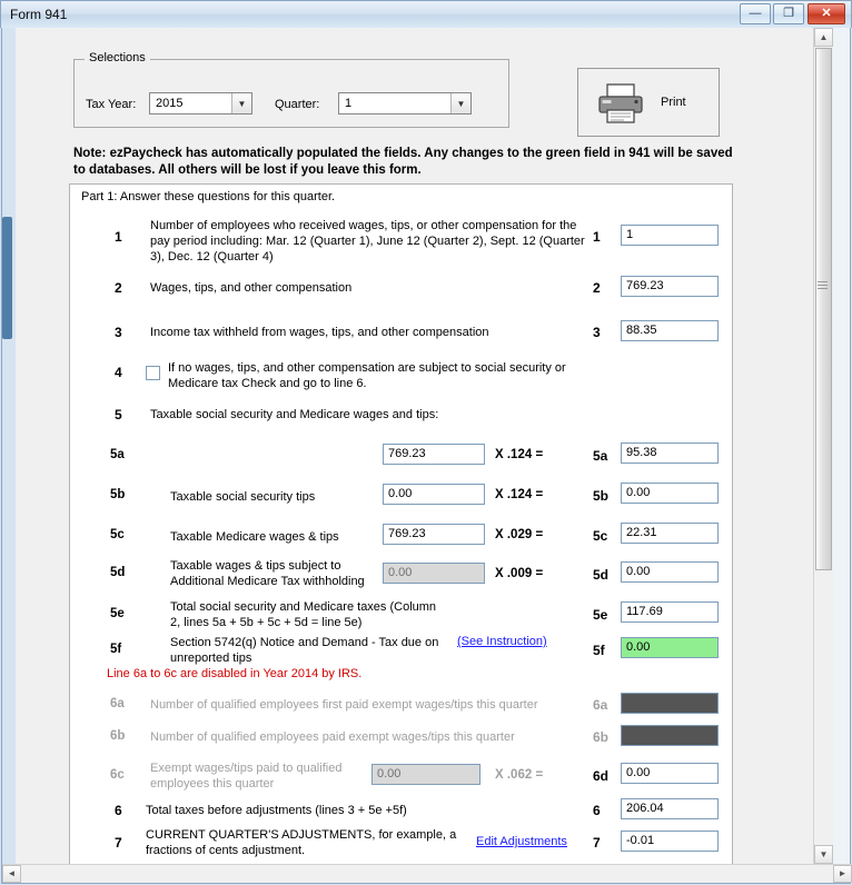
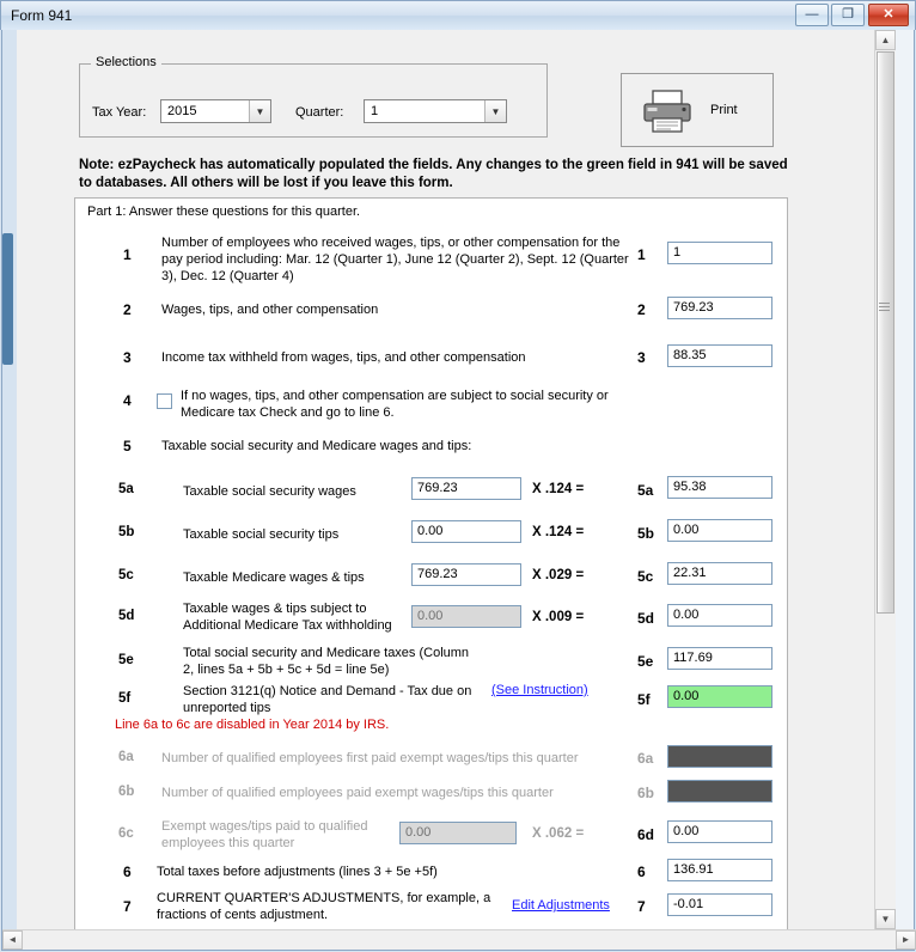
  Form 941
  —
  ❐
  ✕
  Selections
  Tax Year:
  2015
  ▼
  Quarter:
  1
  ▼
  Print
  Note: ezPaycheck has automatically populated the fields. Any changes to the green field in 941 will be saved to databases. All others will be lost if you leave this form.
  Part 1: Answer these questions for this quarter.
  1
  Number of employees who received wages, tips, or other compensation for the pay period including: Mar. 12 (Quarter 1), June 12 (Quarter 2), Sept. 12 (Quarter 3), Dec. 12 (Quarter 4)
  1
  1
  2
  Wages, tips, and other compensation
  2
  769.23
  3
  Income tax withheld from wages, tips, and other compensation
  3
  88.35
  4
  If no wages, tips, and other compensation are subject to social security or Medicare tax Check and go to line 6.
  5
  Taxable social security and Medicare wages and tips:
  5a
+ Taxable social security wages
  769.23
  X .124 =
  5a
  95.38
  5b
  Taxable social security tips
  0.00
  X .124 =
  5b
  0.00
  5c
  Taxable Medicare wages & tips
  769.23
  X .029 =
  5c
  22.31
  5d
  Taxable wages & tips subject to Additional Medicare Tax withholding
  0.00
  X .009 =
  5d
  0.00
  5e
  Total social security and Medicare taxes (Column 2, lines 5a + 5b + 5c + 5d = line 5e)
  5e
  117.69
  5f
- Section 5742(q) Notice and Demand - Tax due on unreported tips
+ Section 3121(q) Notice and Demand - Tax due on unreported tips
  (See Instruction)
  5f
  0.00
  Line 6a to 6c are disabled in Year 2014 by IRS.
  6a
  Number of qualified employees first paid exempt wages/tips this quarter
  6a
  6b
  Number of qualified employees paid exempt wages/tips this quarter
  6b
  6c
  Exempt wages/tips paid to qualified employees this quarter
  0.00
  X .062 =
  6d
  0.00
  6
  Total taxes before adjustments (lines 3 + 5e +5f)
  6
- 206.04
+ 136.91
  7
  CURRENT QUARTER'S ADJUSTMENTS, for example, a fractions of cents adjustment.
  Edit Adjustments
  7
  -0.01
  ▲
  ▼
  ◄
  ►
